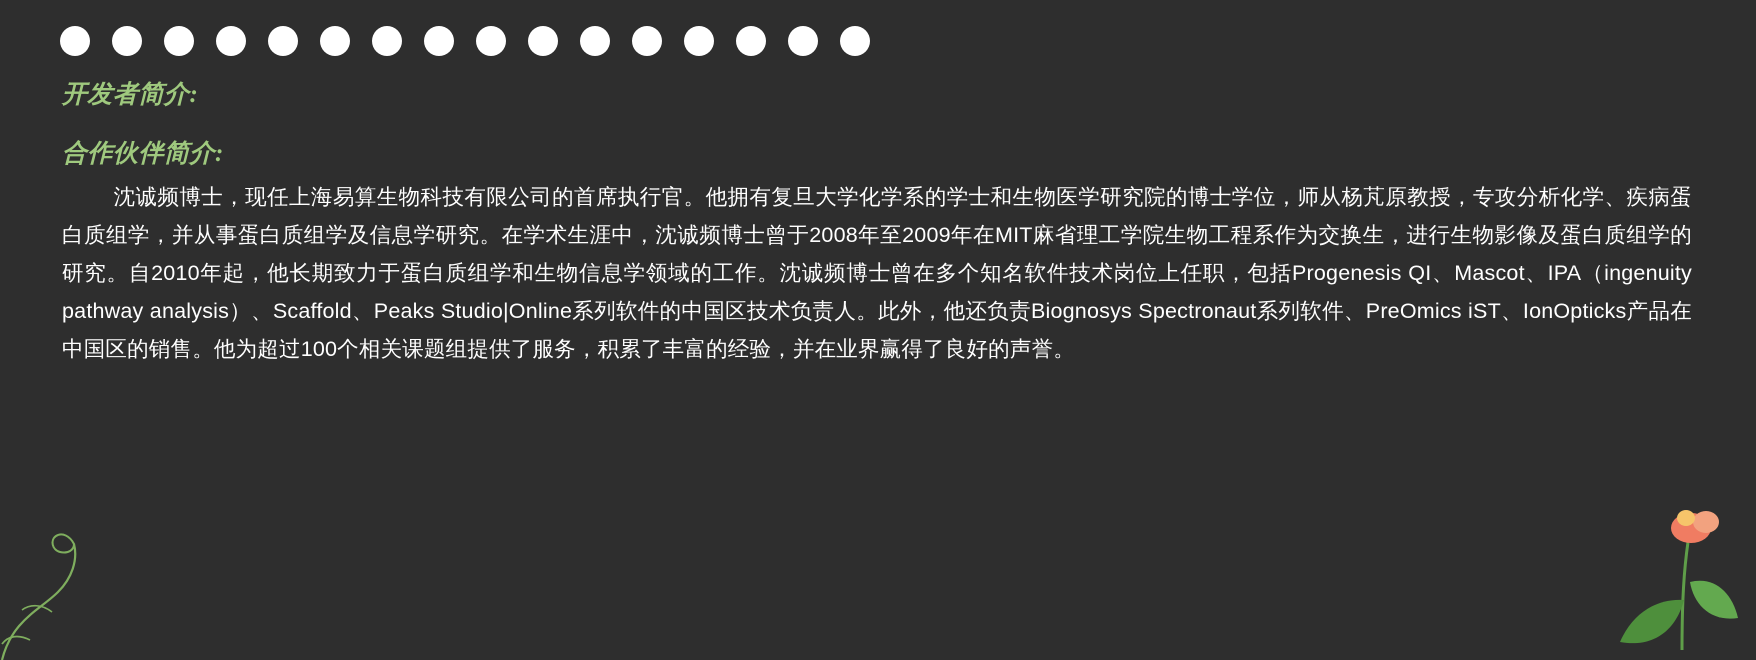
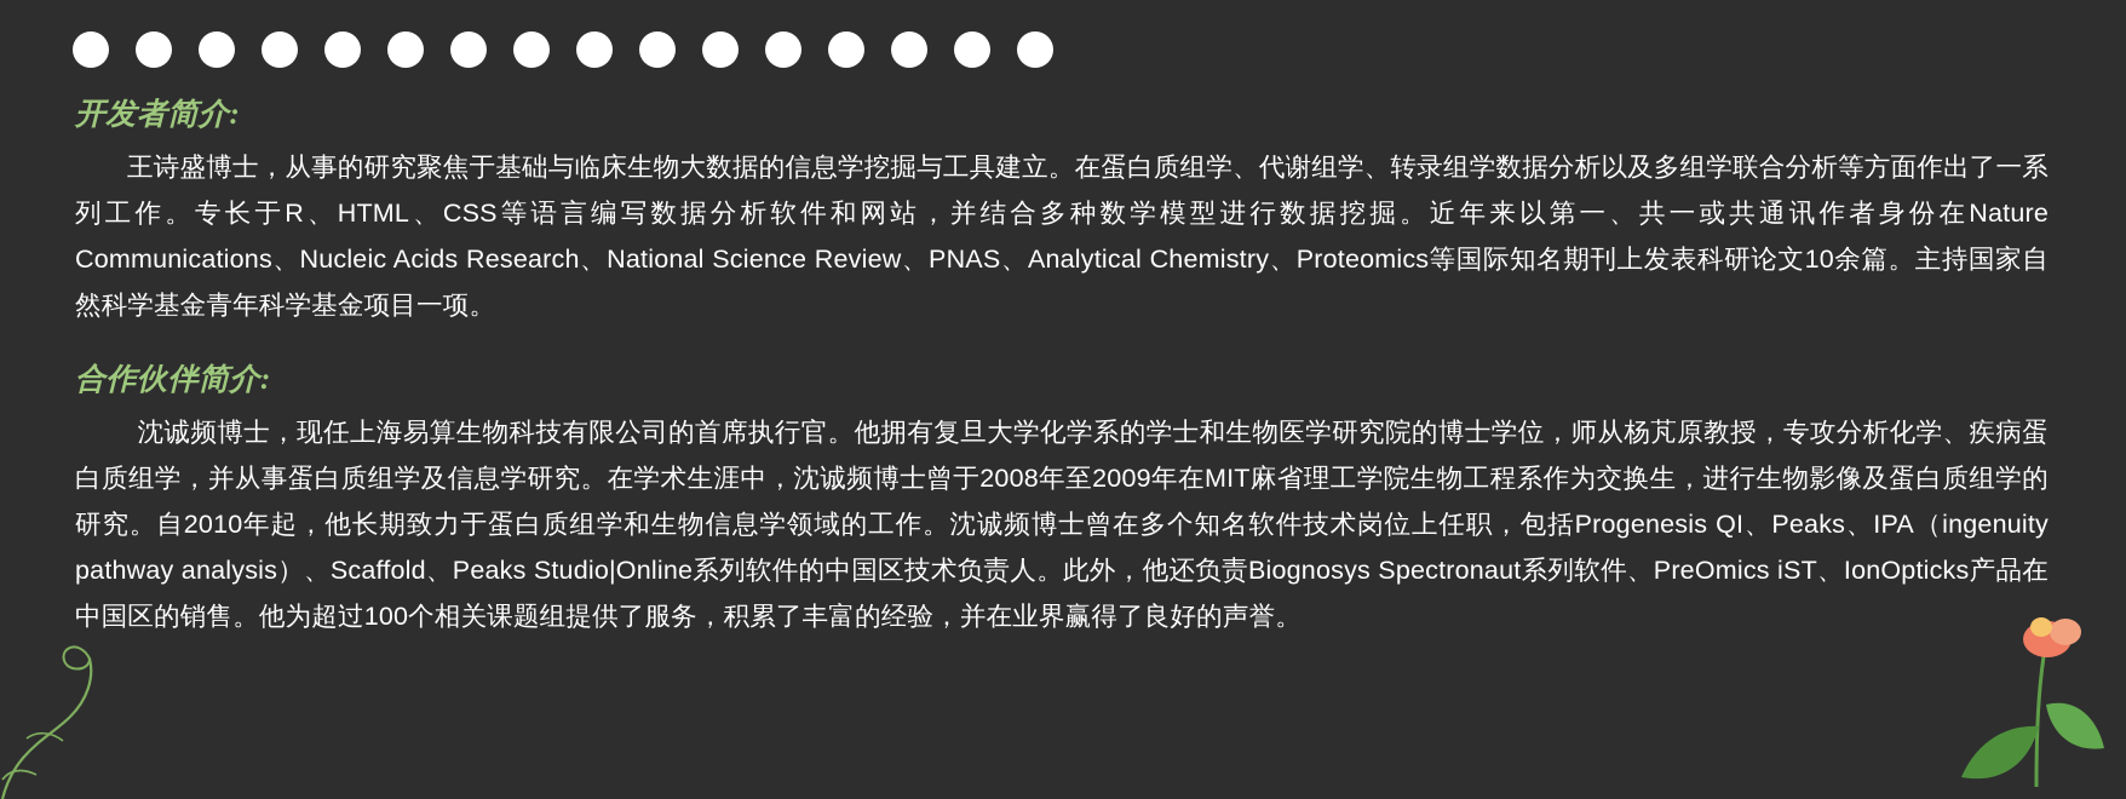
  开发者简介:
+ 王诗盛博士，从事的研究聚焦于基础与临床生物大数据的信息学挖掘与工具建立。在蛋白质组学、代谢组学、转录组学数据分析以及多组学联合分析等方面作出了一系列工作。专长于R、HTML、CSS等语言编写数据分析软件和网站，并结合多种数学模型进行数据挖掘。近年来以第一、共一或共通讯作者身份在Nature Communications、Nucleic Acids Research、National Science Review、PNAS、Analytical Chemistry、Proteomics等国际知名期刊上发表科研论文10余篇。主持国家自然科学基金青年科学基金项目一项。
  合作伙伴简介:
- 沈诚频博士，现任上海易算生物科技有限公司的首席执行官。他拥有复旦大学化学系的学士和生物医学研究院的博士学位，师从杨芃原教授，专攻分析化学、疾病蛋白质组学，并从事蛋白质组学及信息学研究。在学术生涯中，沈诚频博士曾于2008年至2009年在MIT麻省理工学院生物工程系作为交换生，进行生物影像及蛋白质组学的研究。自2010年起，他长期致力于蛋白质组学和生物信息学领域的工作。沈诚频博士曾在多个知名软件技术岗位上任职，包括Progenesis QI、Mascot、IPA（ingenuity pathway analysis）、Scaffold、Peaks Studio|Online系列软件的中国区技术负责人。此外，他还负责Biognosys Spectronaut系列软件、PreOmics iST、IonOpticks产品在中国区的销售。他为超过100个相关课题组提供了服务，积累了丰富的经验，并在业界赢得了良好的声誉。
+ 沈诚频博士，现任上海易算生物科技有限公司的首席执行官。他拥有复旦大学化学系的学士和生物医学研究院的博士学位，师从杨芃原教授，专攻分析化学、疾病蛋白质组学，并从事蛋白质组学及信息学研究。在学术生涯中，沈诚频博士曾于2008年至2009年在MIT麻省理工学院生物工程系作为交换生，进行生物影像及蛋白质组学的研究。自2010年起，他长期致力于蛋白质组学和生物信息学领域的工作。沈诚频博士曾在多个知名软件技术岗位上任职，包括Progenesis QI、Peaks、IPA（ingenuity pathway analysis）、Scaffold、Peaks Studio|Online系列软件的中国区技术负责人。此外，他还负责Biognosys Spectronaut系列软件、PreOmics iST、IonOpticks产品在中国区的销售。他为超过100个相关课题组提供了服务，积累了丰富的经验，并在业界赢得了良好的声誉。
